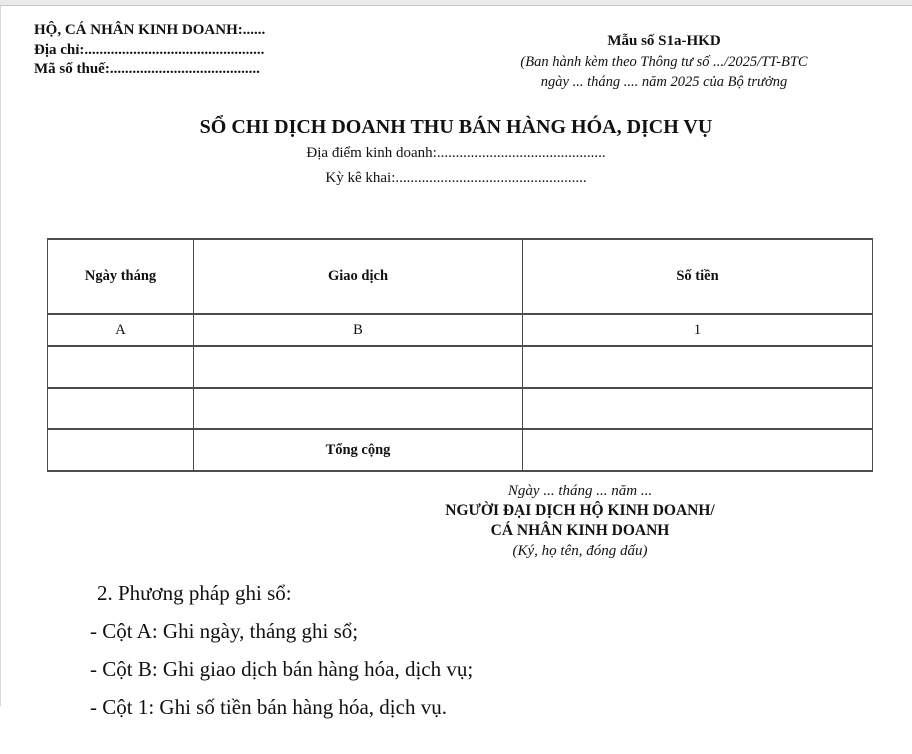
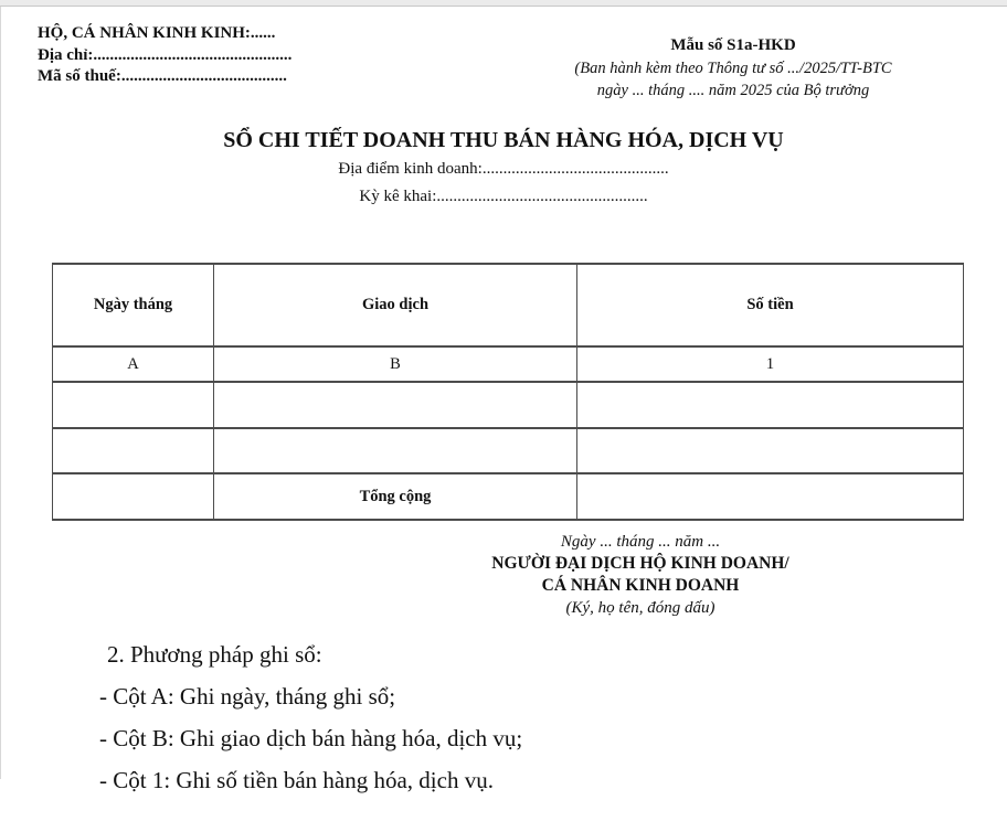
- HỘ, CÁ NHÂN KINH DOANH:......
+ HỘ, CÁ NHÂN KINH KINH:......
  Địa chỉ:................................................
  Mã số thuế:........................................
  Mẫu số S1a-HKD
  (Ban hành kèm theo Thông tư số .../2025/TT-BTC
  ngày ... tháng .... năm 2025 của Bộ trưởng
- SỔ CHI DỊCH DOANH THU BÁN HÀNG HÓA, DỊCH VỤ
+ SỔ CHI TIẾT DOANH THU BÁN HÀNG HÓA, DỊCH VỤ
  Địa điểm kinh doanh:.............................................
  Kỳ kê khai:...................................................
  Ngày tháng	Giao dịch	Số tiền
  A	B	1
  	Tổng cộng
  Ngày ... tháng ... năm ...
  NGƯỜI ĐẠI DỊCH HỘ KINH DOANH/
  CÁ NHÂN KINH DOANH
  (Ký, họ tên, đóng dấu)
  2. Phương pháp ghi sổ:
  - Cột A: Ghi ngày, tháng ghi sổ;
  - Cột B: Ghi giao dịch bán hàng hóa, dịch vụ;
  - Cột 1: Ghi số tiền bán hàng hóa, dịch vụ.
